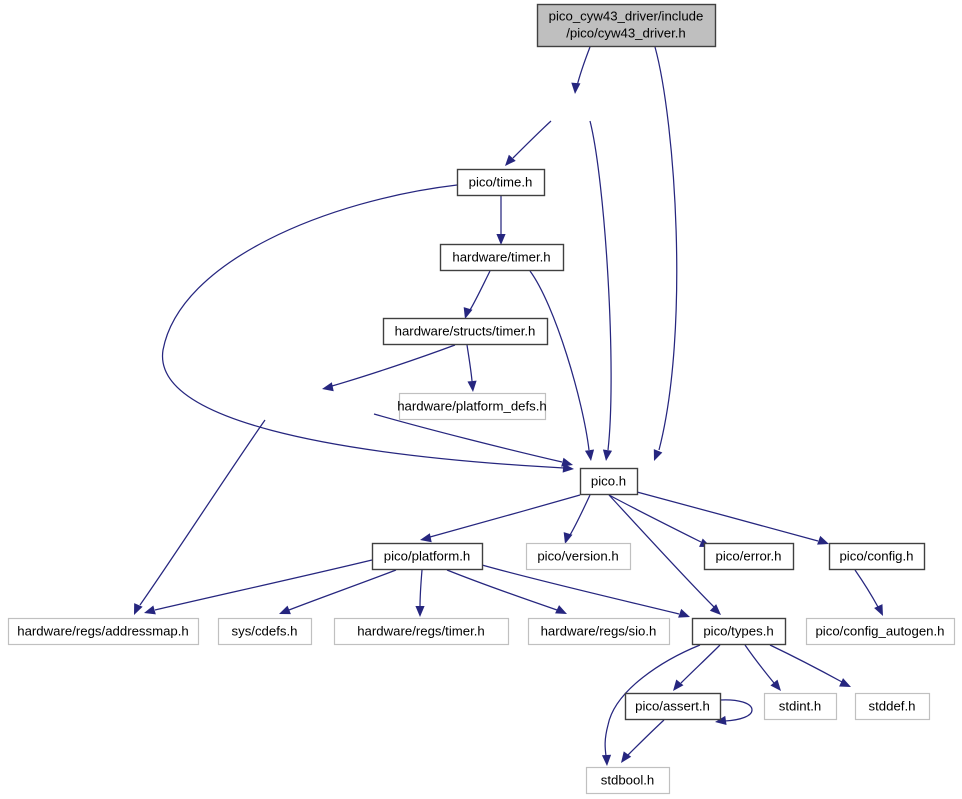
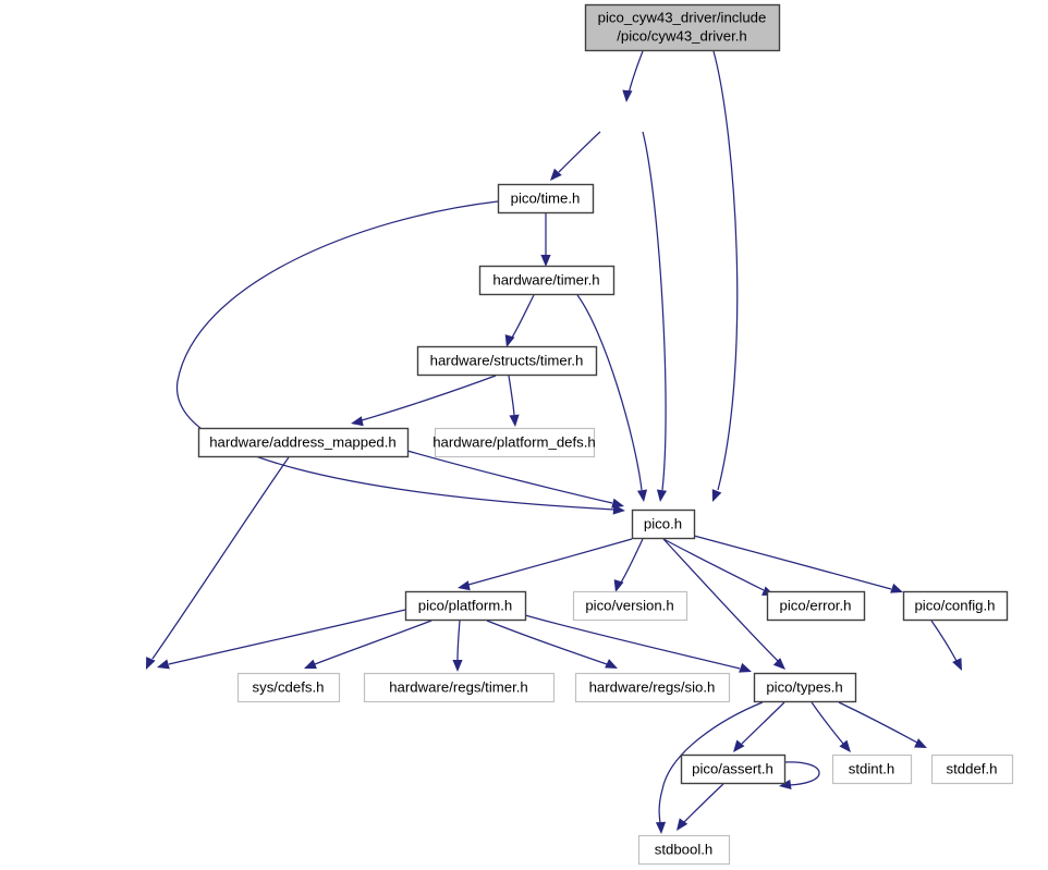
  pico_cyw43_driver/include
  /pico/cyw43_driver.h
  pico/time.h
  hardware/timer.h
  hardware/structs/timer.h
+ hardware/address_mapped.h
  hardware/platform_defs.h
  pico.h
  pico/platform.h
  pico/version.h
  pico/error.h
  pico/config.h
- hardware/regs/addressmap.h
  sys/cdefs.h
  hardware/regs/timer.h
  hardware/regs/sio.h
  pico/types.h
- pico/config_autogen.h
  pico/assert.h
  stdint.h
  stddef.h
  stdbool.h
